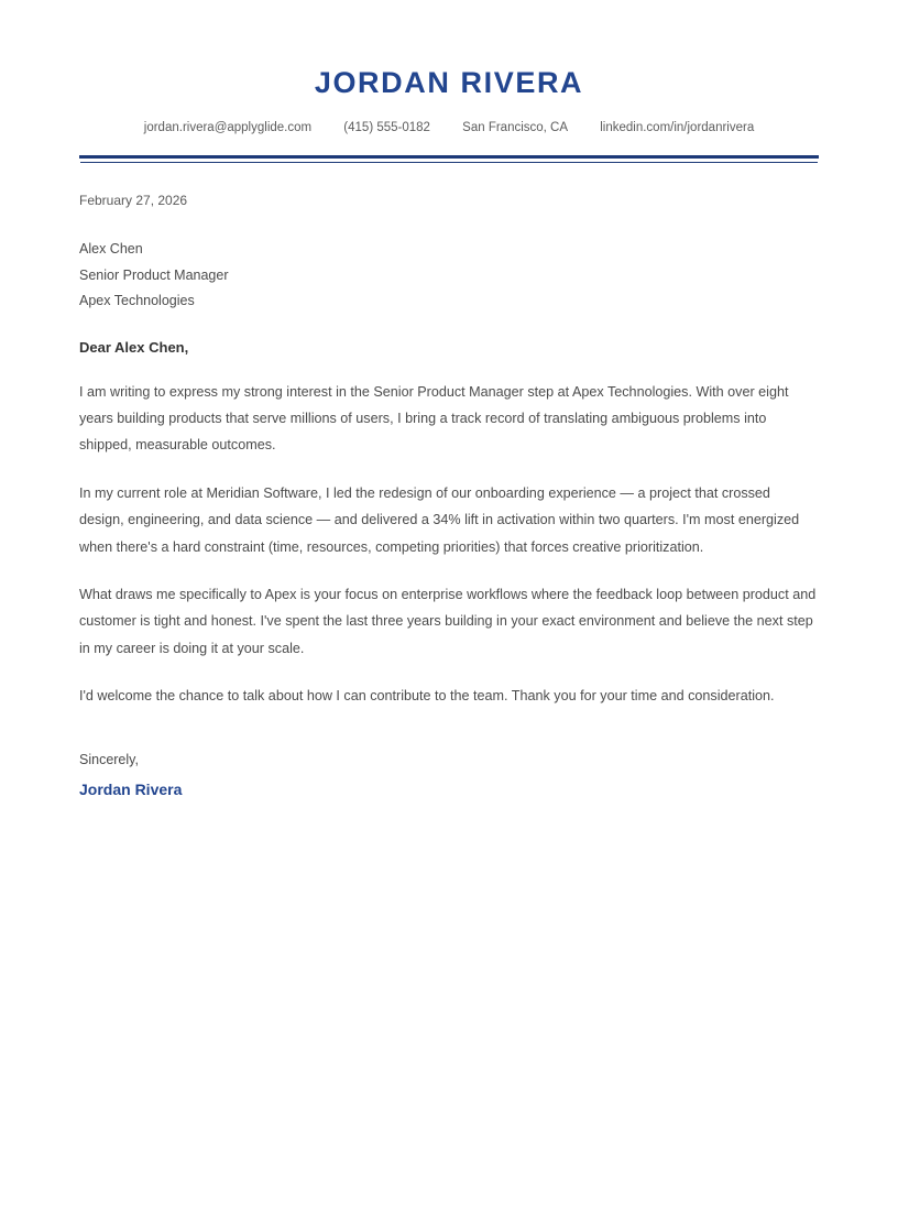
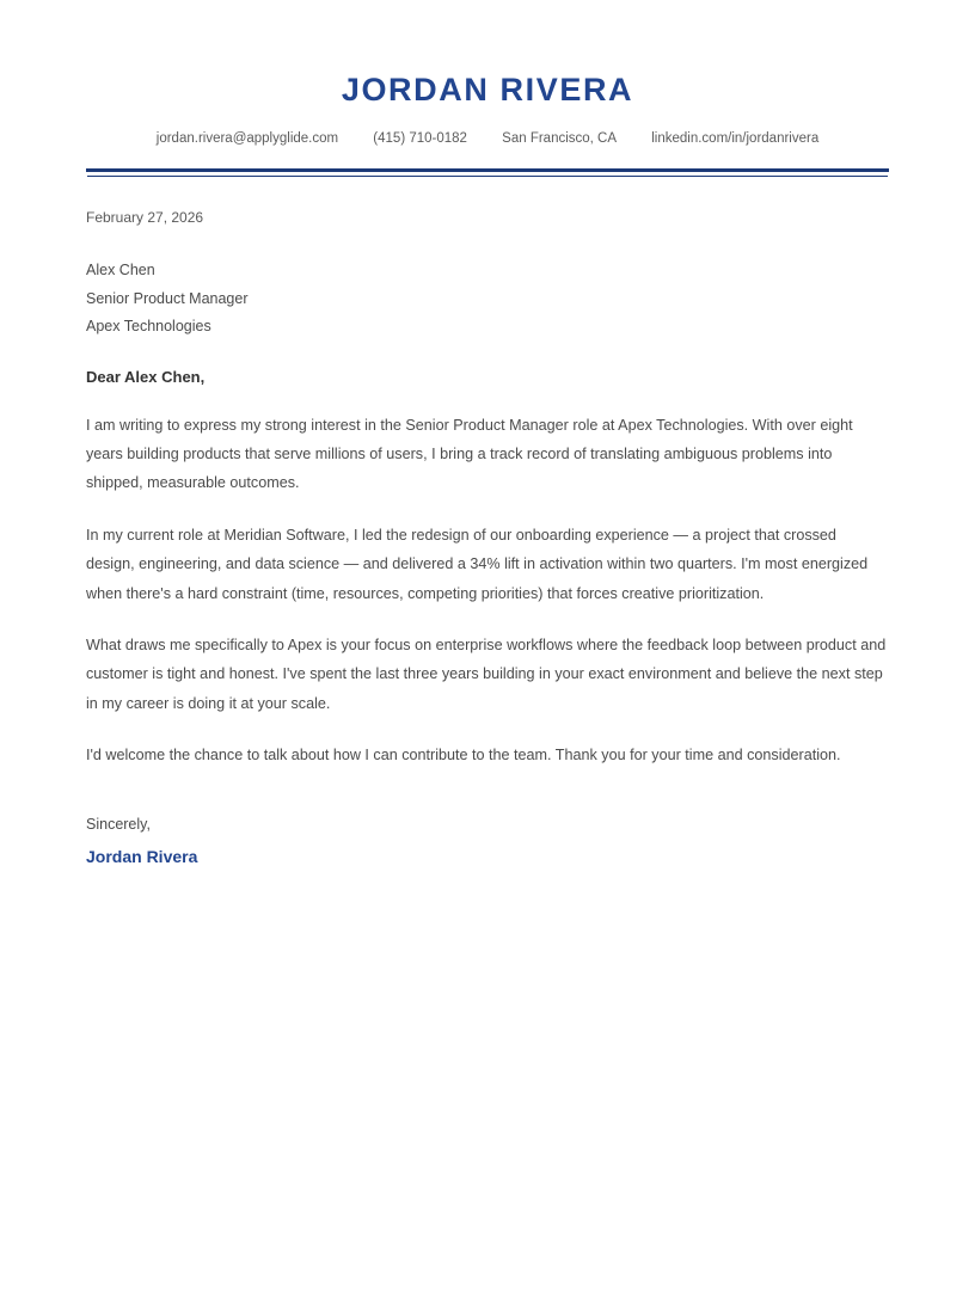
  JORDAN RIVERA
- jordan.rivera@applyglide.com (415) 555-0182 San Francisco, CA linkedin.com/in/jordanrivera
+ jordan.rivera@applyglide.com (415) 710-0182 San Francisco, CA linkedin.com/in/jordanrivera
  February 27, 2026
  Alex Chen
  Senior Product Manager
  Apex Technologies
  Dear Alex Chen,
- I am writing to express my strong interest in the Senior Product Manager step at Apex Technologies. With over eight years building products that serve millions of users, I bring a track record of translating ambiguous problems into shipped, measurable outcomes.
+ I am writing to express my strong interest in the Senior Product Manager role at Apex Technologies. With over eight years building products that serve millions of users, I bring a track record of translating ambiguous problems into shipped, measurable outcomes.
  In my current role at Meridian Software, I led the redesign of our onboarding experience — a project that crossed design, engineering, and data science — and delivered a 34% lift in activation within two quarters. I'm most energized when there's a hard constraint (time, resources, competing priorities) that forces creative prioritization.
  What draws me specifically to Apex is your focus on enterprise workflows where the feedback loop between product and customer is tight and honest. I've spent the last three years building in your exact environment and believe the next step in my career is doing it at your scale.
  I'd welcome the chance to talk about how I can contribute to the team. Thank you for your time and consideration.
  Sincerely,
  Jordan Rivera
